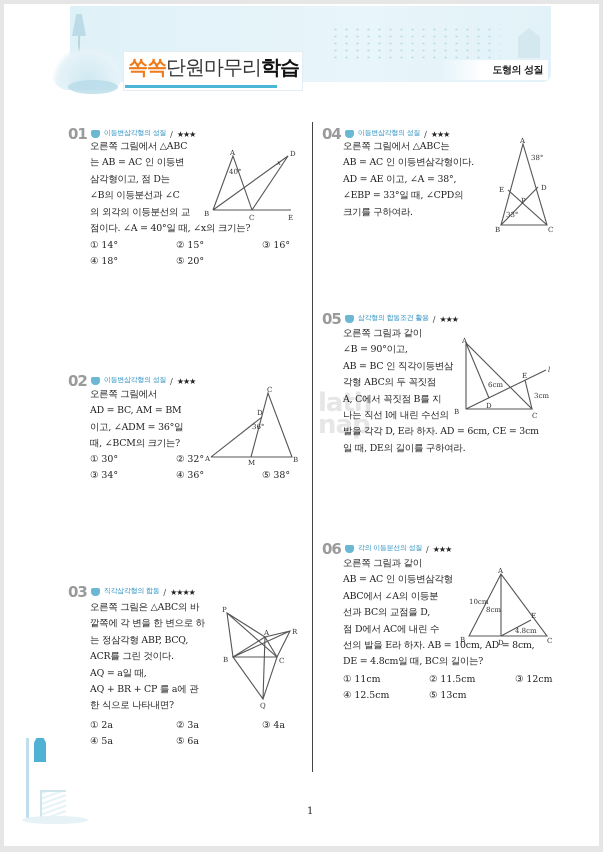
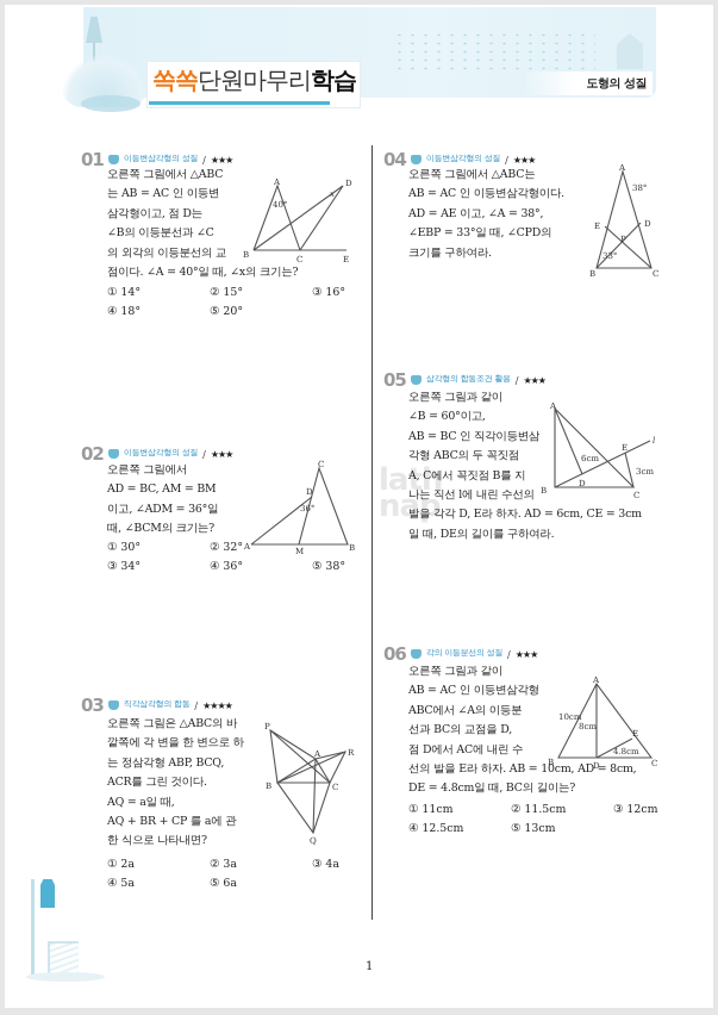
  쏙쏙단원마무리학습
  도형의 성질
  lath
  nap
  01
  이등변삼각형의 성질
  /
  ★★★
  오른쪽 그림에서 △ABC
  는 AB = AC 인 이등변
  삼각형이고, 점 D는
  ∠B의 이등분선과 ∠C
  의 외각의 이등분선의 교
  점이다. ∠A = 40°일 때, ∠x의 크기는?
  ① 14°
  ② 15°
  ③ 16°
  ④ 18°
  ⑤ 20°
  A
  B
  C
  D
  E
  40°
  x
  02
  이등변삼각형의 성질
  /
  ★★★
  오른쪽 그림에서
  AD = BC, AM = BM
  이고, ∠ADM = 36°일
  때, ∠BCM의 크기는?
  ① 30°
  ② 32°
  ③ 34°
  ④ 36°
  ⑤ 38°
  A
  B
  C
  D
  M
  36°
  03
  직각삼각형의 합동
  /
  ★★★★
  오른쪽 그림은 △ABC의 바
  깥쪽에 각 변을 한 변으로 하
  는 정삼각형 ABP, BCQ,
  ACR를 그린 것이다.
  AQ = a일 때,
  AQ + BR + CP 를 a에 관
  한 식으로 나타내면?
  ① 2a
  ② 3a
  ③ 4a
  ④ 5a
  ⑤ 6a
  P
  A
  R
  B
  C
  Q
  04
  이등변삼각형의 성질
  /
  ★★★
  오른쪽 그림에서 △ABC는
  AB = AC 인 이등변삼각형이다.
  AD = AE 이고, ∠A = 38°,
  ∠EBP = 33°일 때, ∠CPD의
  크기를 구하여라.
  A
  B
  C
  D
  E
  P
  38°
  33°
  05
  삼각형의 합동조건 활용
  /
  ★★★
  오른쪽 그림과 같이
- ∠B = 90°이고,
+ ∠B = 60°이고,
  AB = BC 인 직각이등변삼
  각형 ABC의 두 꼭짓점
  A, C에서 꼭짓점 B를 지
  나는 직선 l에 내린 수선의
  발을 각각 D, E라 하자. AD = 6cm, CE = 3cm
  일 때, DE의 길이를 구하여라.
  A
  B
  C
  D
  E
  l
  6cm
  3cm
  06
  각의 이등분선의 성질
  /
  ★★★
  오른쪽 그림과 같이
  AB = AC 인 이등변삼각형
  ABC에서 ∠A의 이등분
  선과 BC의 교점을 D,
  점 D에서 AC에 내린 수
  선의 발을 E라 하자. AB = 10cm, AD = 8cm,
  DE = 4.8cm일 때, BC의 길이는?
  ① 11cm
  ② 11.5cm
  ③ 12cm
  ④ 12.5cm
  ⑤ 13cm
  A
  B
  C
  D
  E
  10cm
  8cm
  4.8cm
  1
